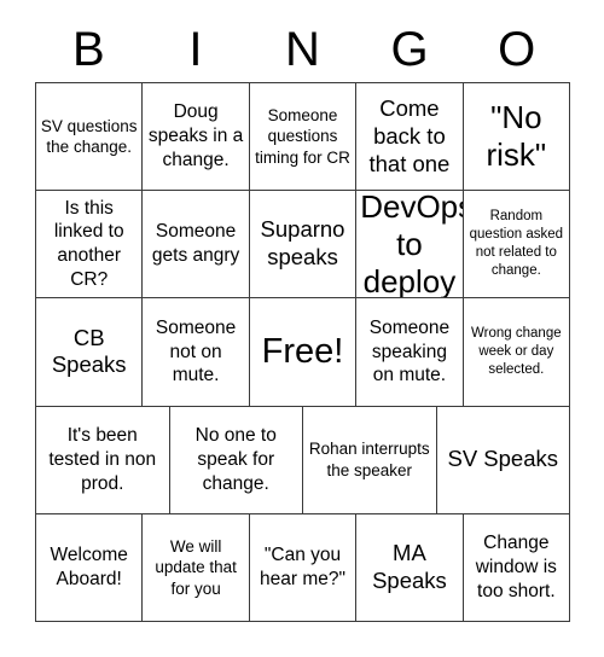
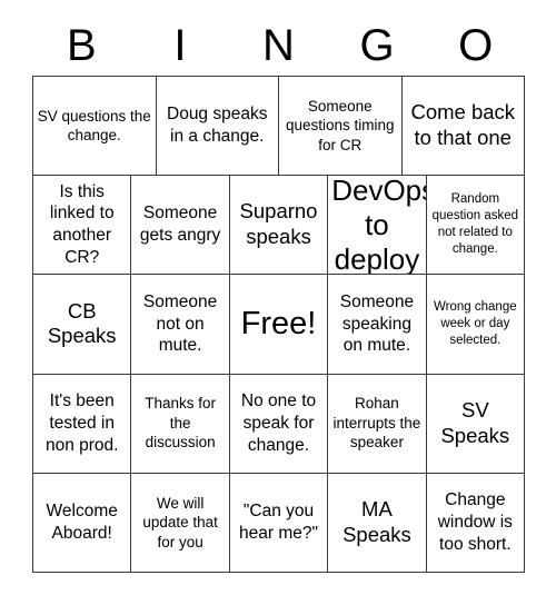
  B
  I
  N
  G
  O
  SV questions the change.
  Doug speaks in a change.
  Someone questions timing for CR
  Come back to that one
- "No risk"
  Is this linked to another CR?
  Someone gets angry
  Suparno speaks
  DevOp to deploy
  Random question asked not related to change.
  CB Speaks
  Someone not on mute.
  Free!
  Someone speaking on mute.
  Wrong change week or day selected.
  It's been tested in non prod.
+ Thanks for the discussion
  No one to speak for change.
  Rohan interrupts the speaker
  SV Speaks
  Welcome Aboard!
  We will update that for you
  "Can you hear me?"
  MA Speaks
  Change window is too short.
